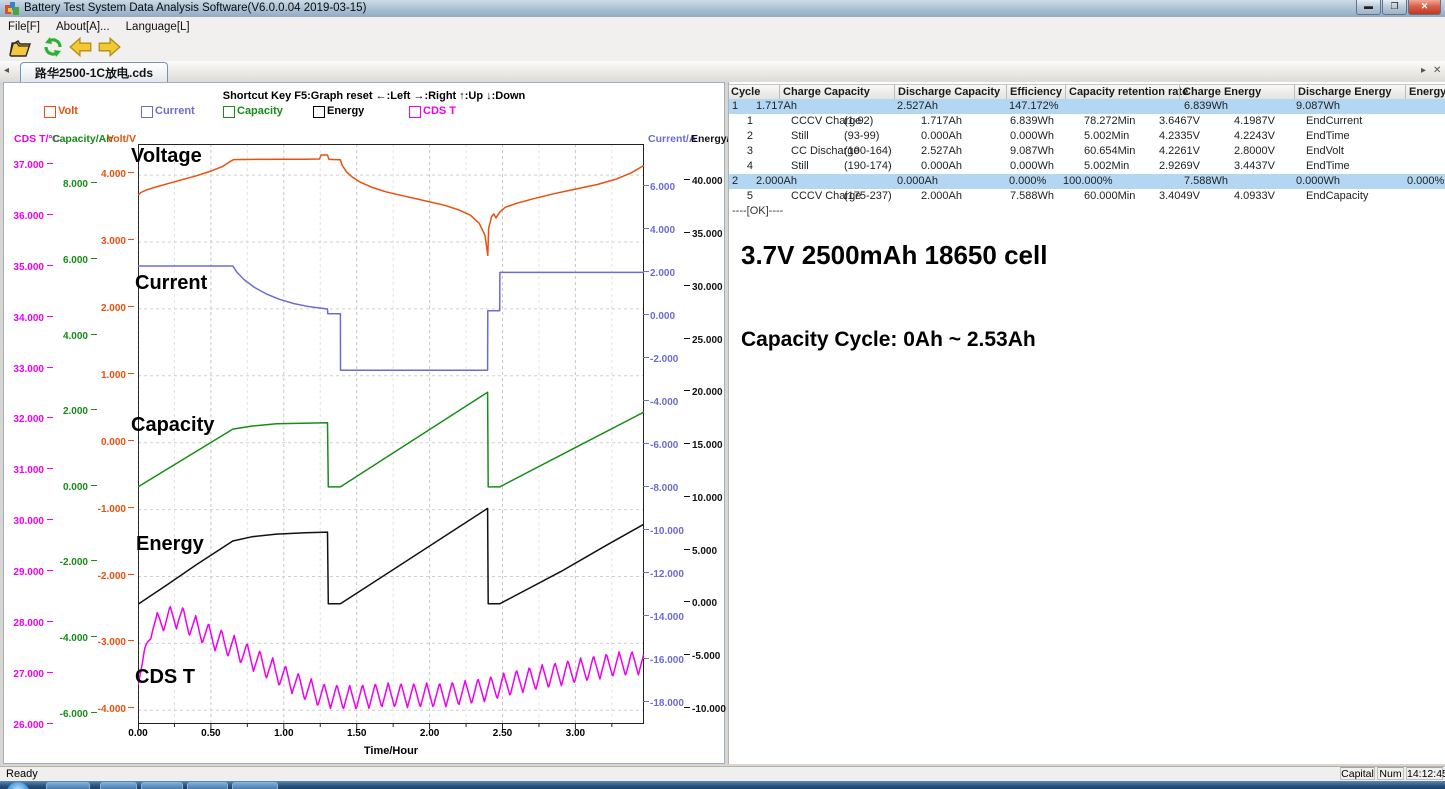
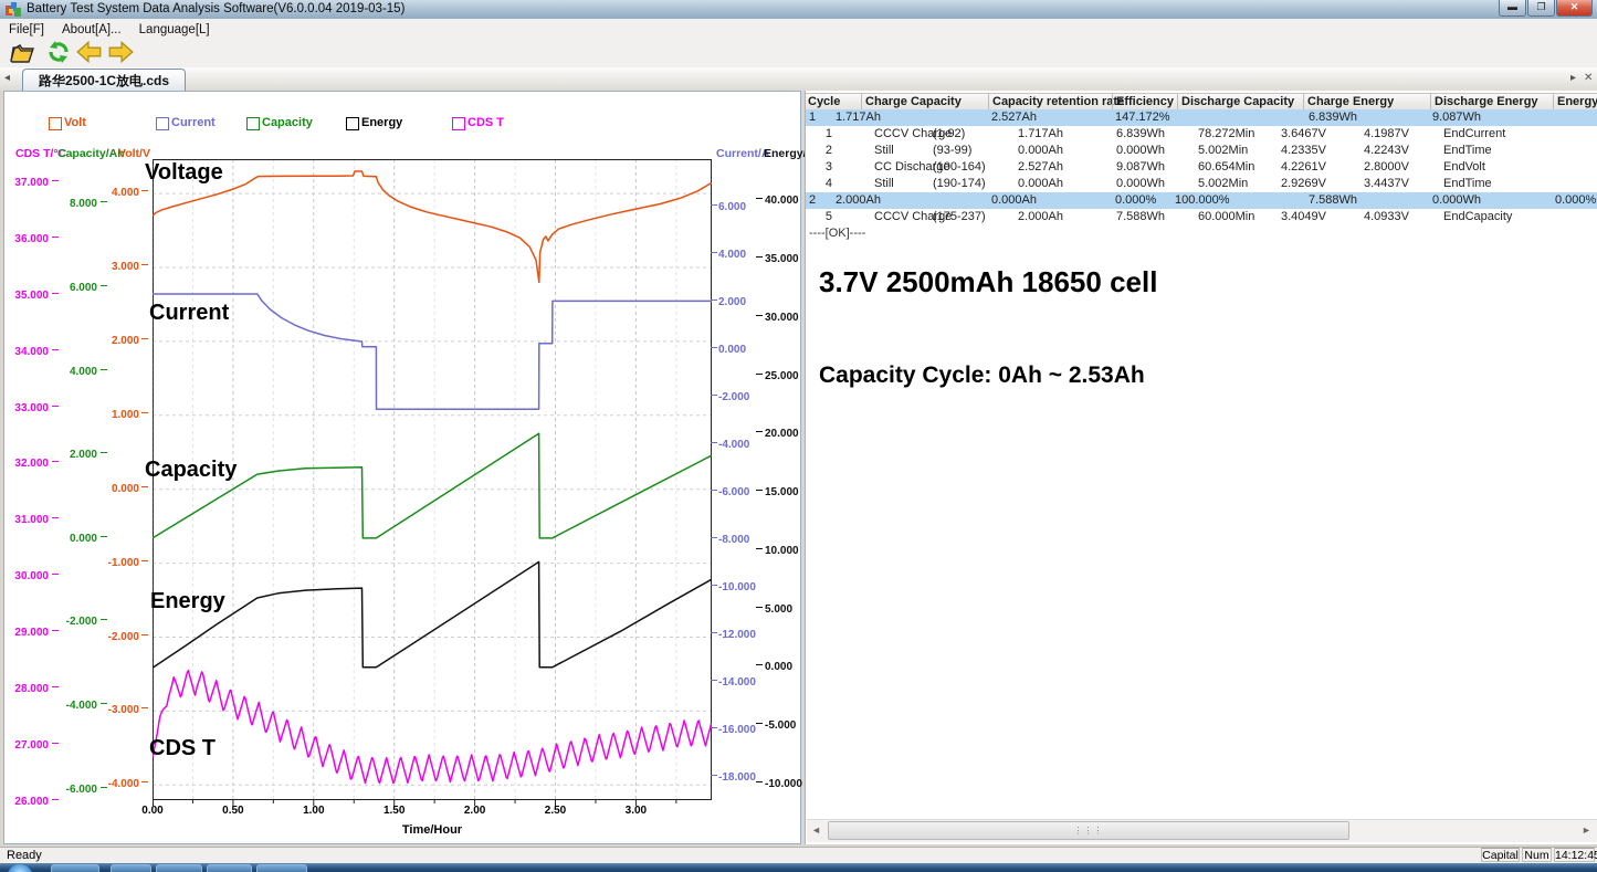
  Battery Test System Data Analysis Software(V6.0.0.04 2019-03-15)
  ▬
  ❐
  ✕
  File[F] About[A]... Language[L]
  ◂
  路华2500-1C放电.cds
  ▸
  ✕
- Shortcut Key F5:Graph reset ←:Left →:Right ↑:Up ↓:Down
  Volt
  Current
  Capacity
  Energy
  CDS T
  CDS T/°C
  Capacity/Ah
  Volt/V
  Current/A
  Time/Hour
  37.000
  36.000
  35.000
  34.000
  33.000
  32.000
  31.000
  30.000
  29.000
  28.000
  27.000
  26.000
  8.000
  6.000
  4.000
  2.000
  0.000
  -2.000
  -4.000
  -6.000
  4.000
  3.000
  2.000
  1.000
  0.000
  -1.000
  -2.000
  -3.000
  -4.000
  6.000
  4.000
  2.000
  0.000
  -2.000
  -4.000
  -6.000
  -8.000
  -10.000
  -12.000
  -14.000
  -16.000
  -18.000
  40.000
  35.000
  30.000
  25.000
  20.000
  15.000
  10.000
  5.000
  0.000
  -5.000
  -10.000
  0.00
  0.50
  1.00
  1.50
  2.00
  2.50
  3.00
  Voltage
  Current
  Capacity
  Energy
  CDS T
  Cycle
  Charge Capacity
- Discharge Capacity
+ Capacity retention rate
  Efficiency
- Capacity retention rate
+ Discharge Capacity
  Charge Energy
  Discharge Energy
  Energy
  1
  1.717Ah
  2.527Ah
  147.172%
  6.839Wh
  9.087Wh
  1
  CCCV Charge
  (1-92)
  1.717Ah
  6.839Wh
  78.272Min
  3.6467V
  4.1987V
  EndCurrent
  2
  Still
  (93-99)
  0.000Ah
  0.000Wh
  5.002Min
  4.2335V
  4.2243V
  EndTime
  3
  CC Discharge
  (100-164)
  2.527Ah
  9.087Wh
  60.654Min
  4.2261V
  2.8000V
  EndVolt
  4
  Still
  (190-174)
  0.000Ah
  0.000Wh
  5.002Min
  2.9269V
  3.4437V
  EndTime
  2
  2.000Ah
  0.000Ah
  0.000%
  100.000%
  7.588Wh
  0.000Wh
  0.000%
  5
  CCCV Charge
  (175-237)
  2.000Ah
  7.588Wh
  60.000Min
  3.4049V
  4.0933V
  EndCapacity
  ----[OK]----
  3.7V 2500mAh 18650 cell
  Capacity Cycle: 0Ah ~ 2.53Ah
+ ◄
+ ⋮⋮⋮
+ ►
  Ready
  Capital
  Num
  14:12:4
